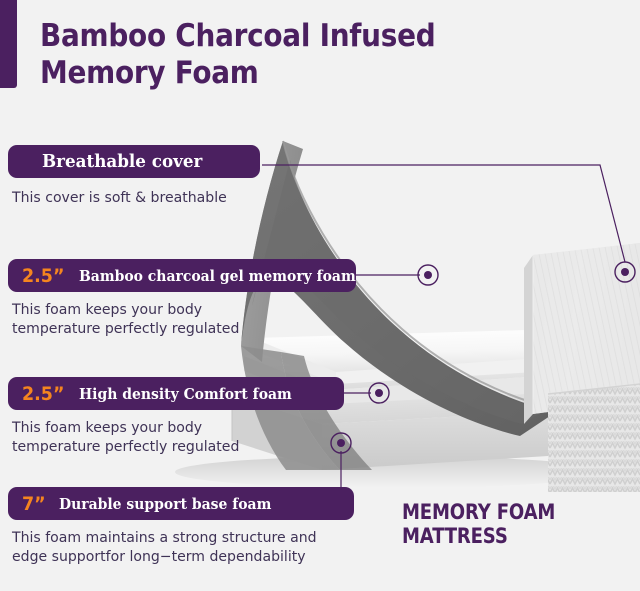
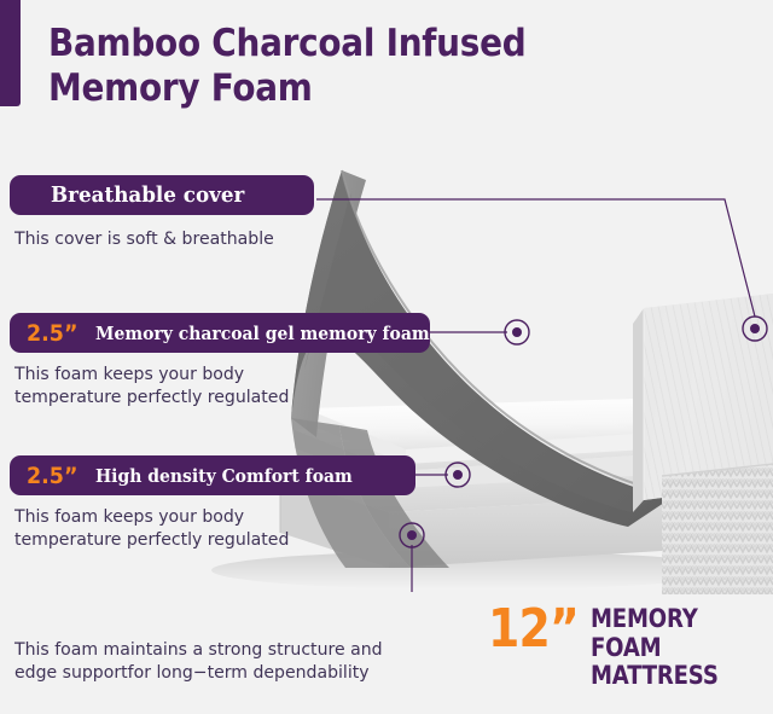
  Bamboo Charcoal Infused
  Memory Foam
  Breathable cover
  This cover is soft & breathable
  2.5”
- Bamboo charcoal gel memory foam
+ Memory charcoal gel memory foam
  This foam keeps your body
  temperature perfectly regulated
  2.5”
  High density Comfort foam
  This foam keeps your body
  temperature perfectly regulated
- 7”
- Durable support base foam
  This foam maintains a strong structure and
  edge supportfor long−term dependability
+ 12”
  MEMORY FOAM
  MATTRESS
